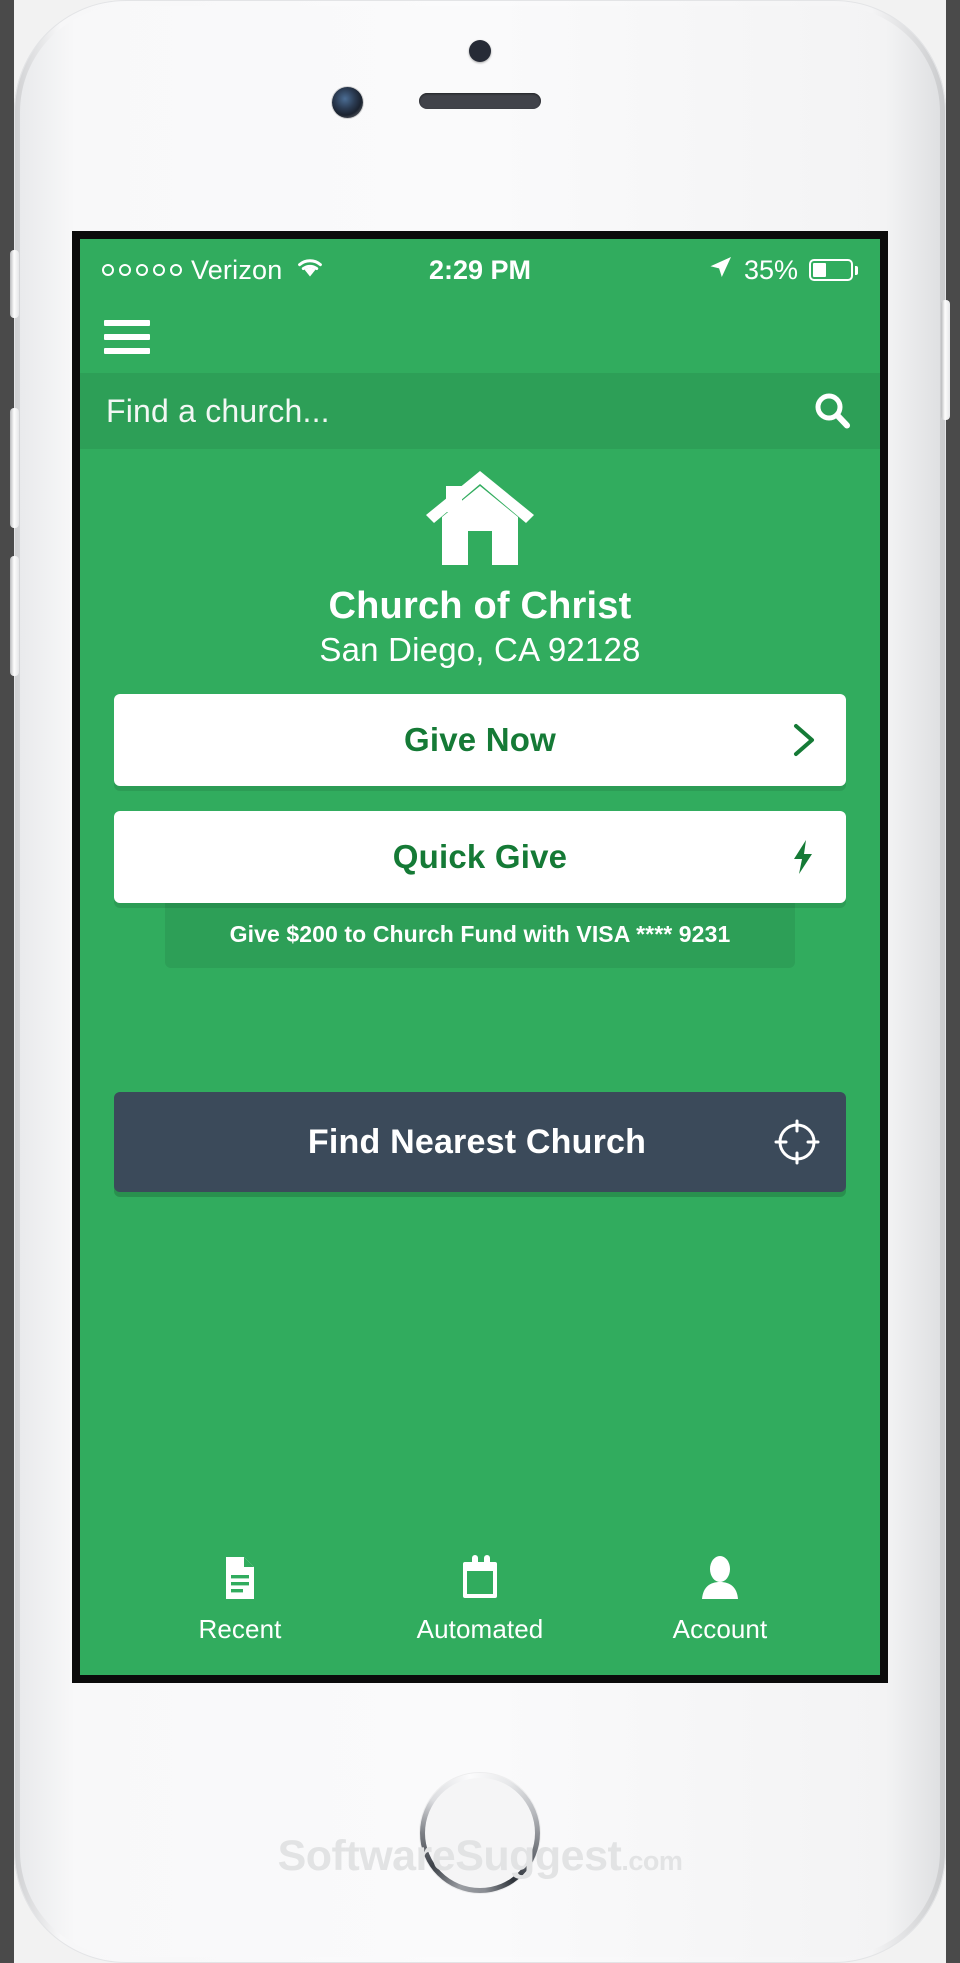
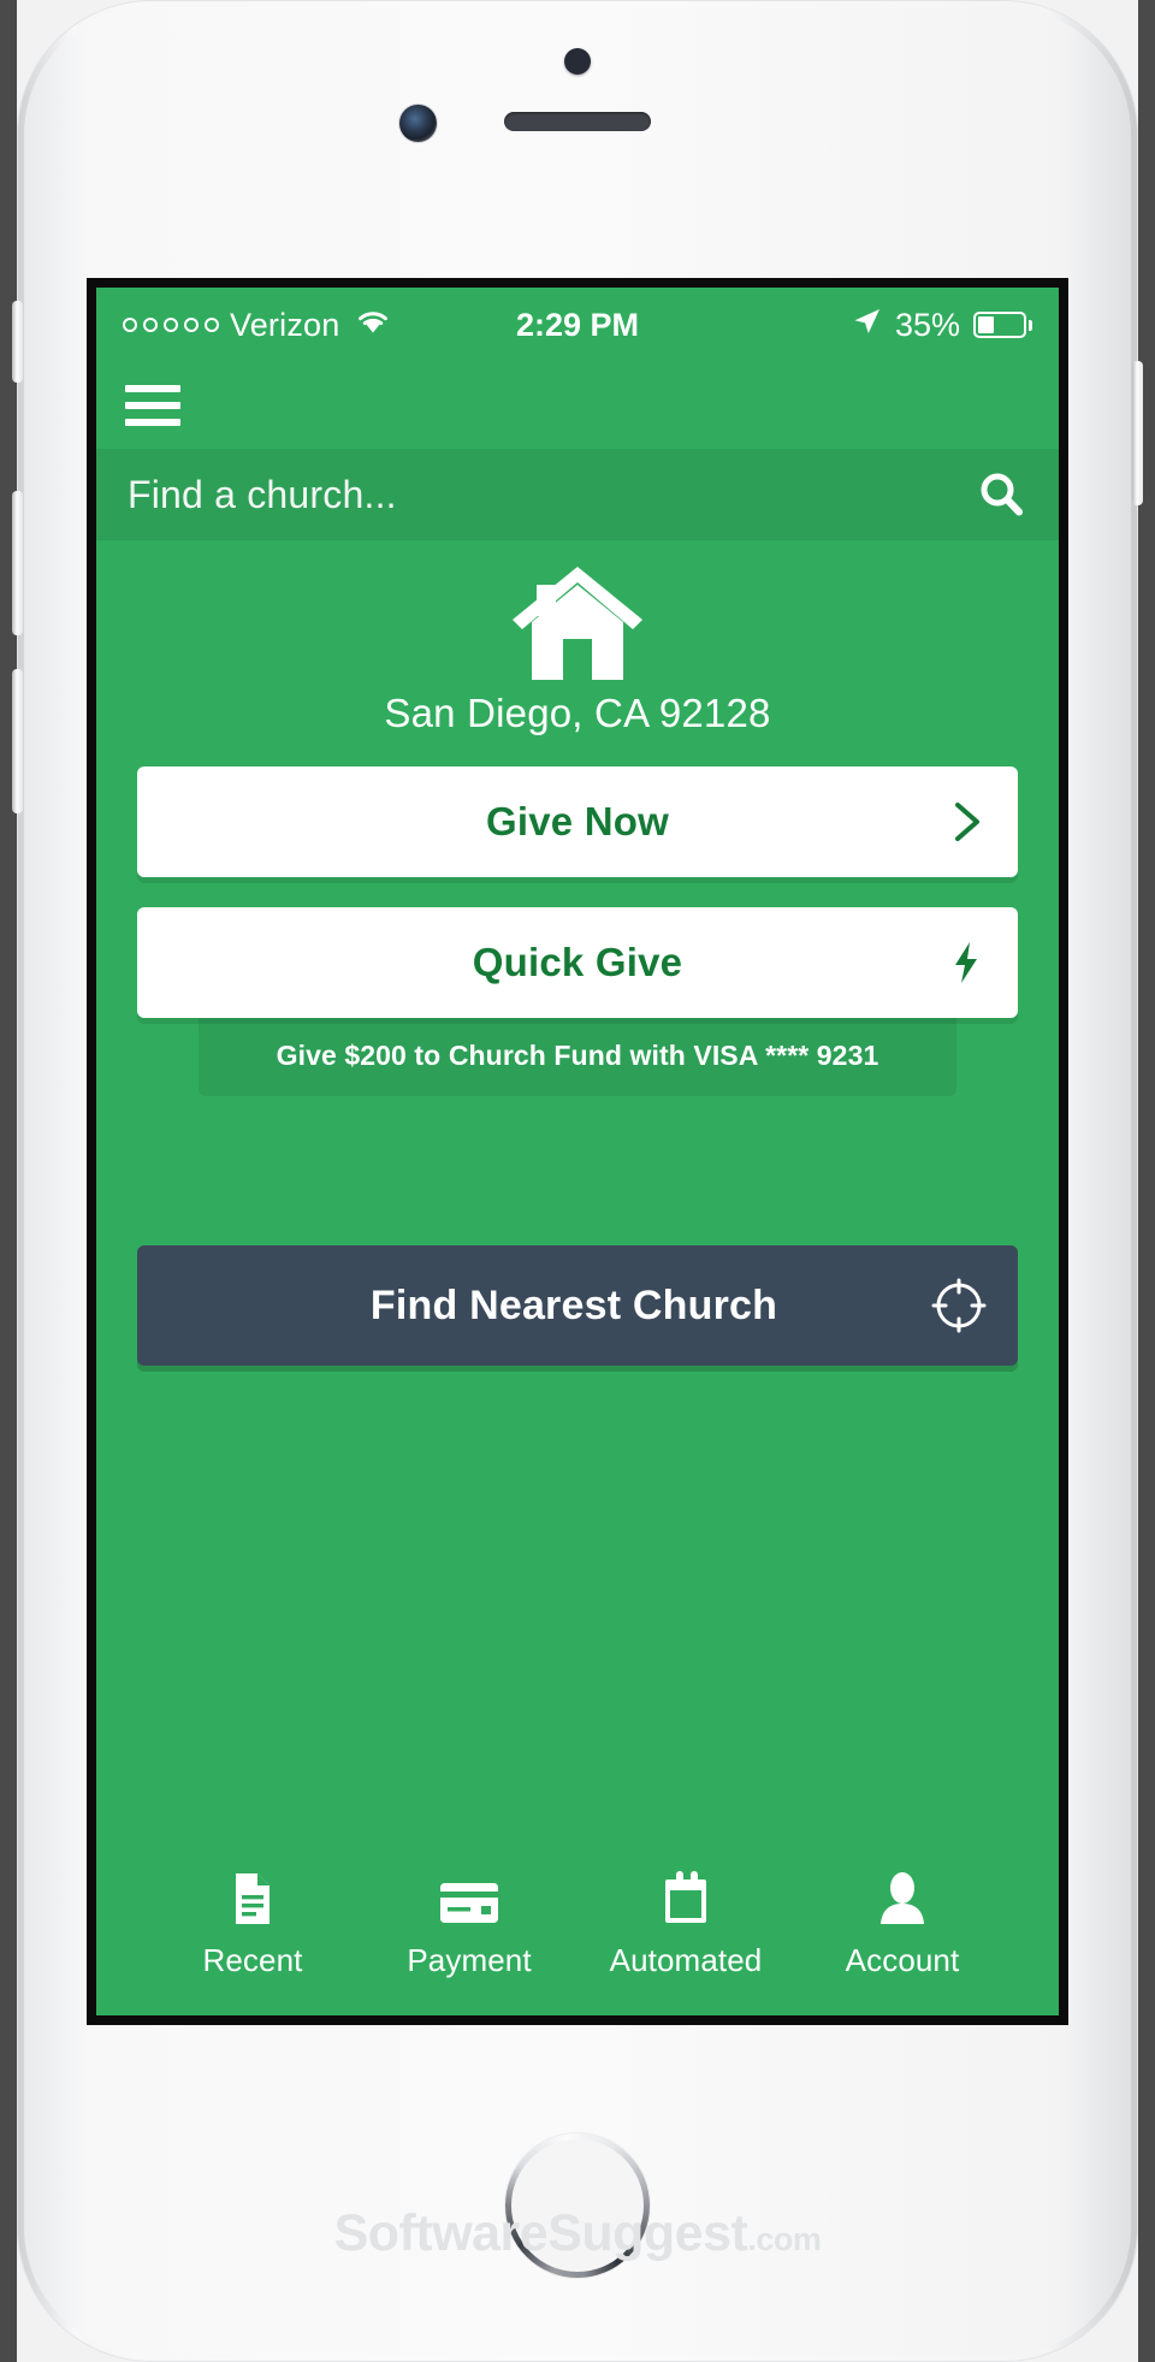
  Verizon
  2:29 PM
  35%
  Find a church...
- Church of Christ
  San Diego, CA 92128
  Give Now
  Quick Give
  Give $200 to Church Fund with VISA **** 9231
  Find Nearest Church
  Recent
+ Payment
  Automated
  Account
  SoftwareSuggest
